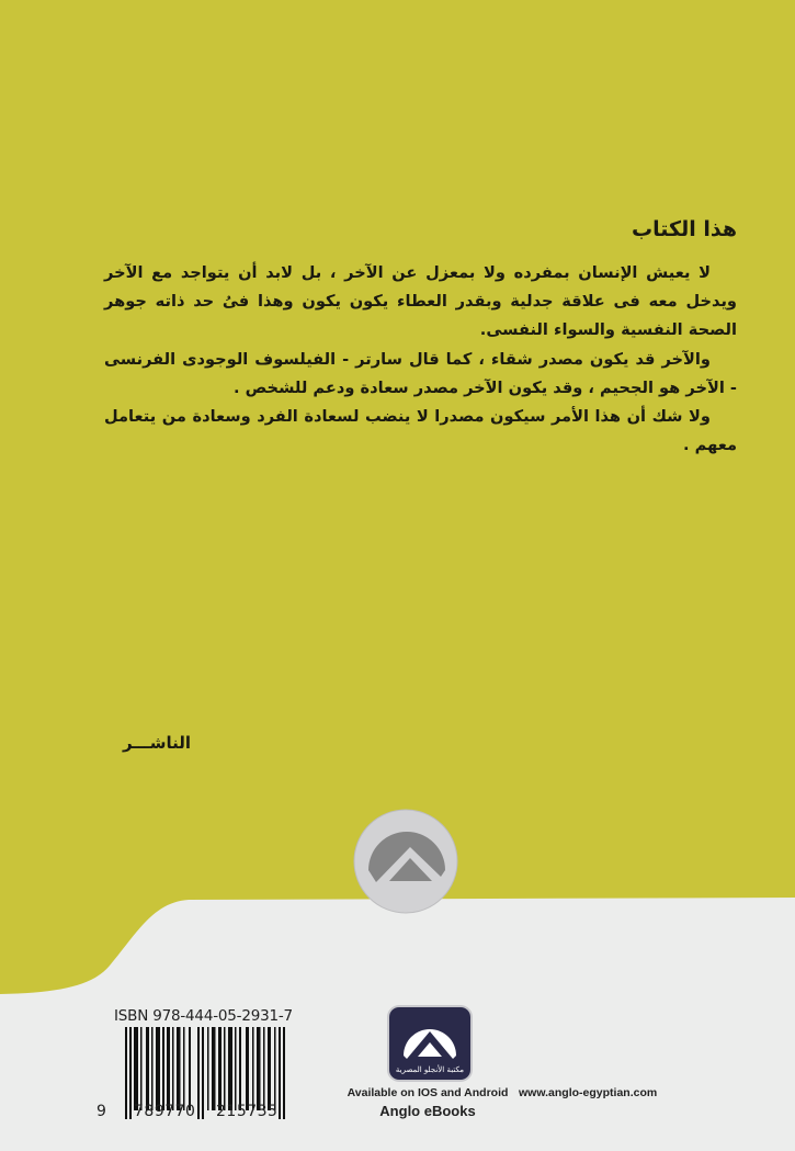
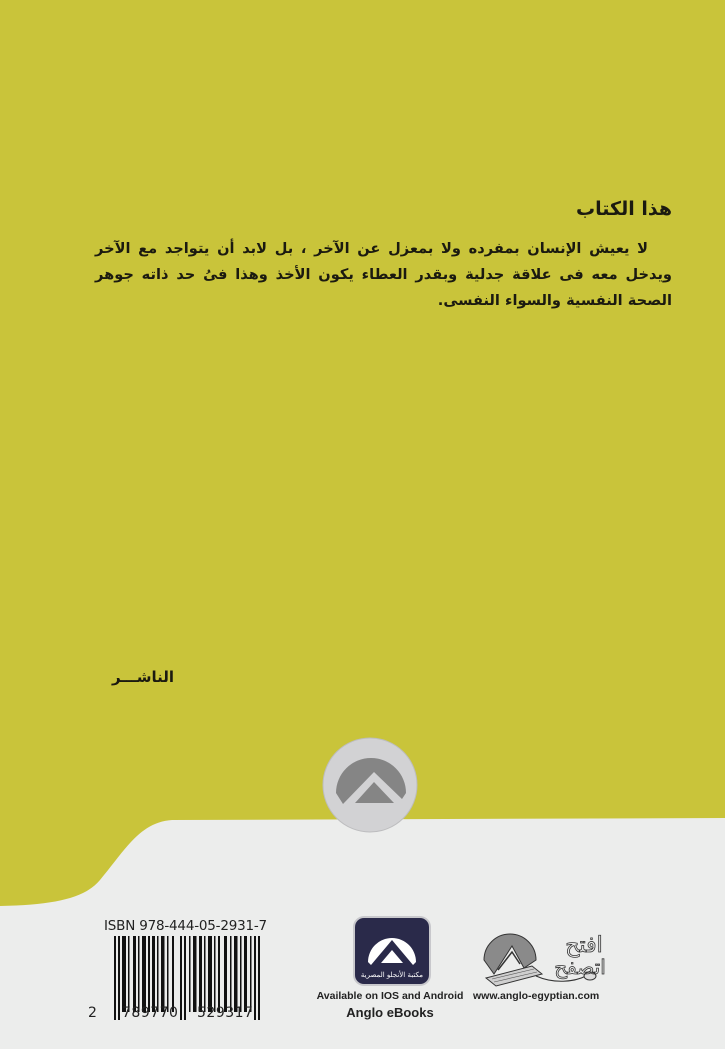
  هذا الكتاب
- لا يعيش الإنسان بمفرده ولا بمعزل عن الآخر ، بل لابد أن يتواجد مع الآخر ويدخل معه فى علاقة جدلية وبقدر العطاء يكون يكون وهذا فىُ حد ذاته جوهر الصحة النفسية والسواء النفسى.
+ لا يعيش الإنسان بمفرده ولا بمعزل عن الآخر ، بل لابد أن يتواجد مع الآخر ويدخل معه فى علاقة جدلية وبقدر العطاء يكون الأخذ وهذا فىُ حد ذاته جوهر الصحة النفسية والسواء النفسى.
- والآخر قد يكون مصدر شقاء ، كما قال سارتر - الفيلسوف الوجودى الفرنسى - الآخر هو الجحيم ، وقد يكون الآخر مصدر سعادة ودعم للشخص .
- ولا شك أن هذا الأمر سيكون مصدرا لا ينضب لسعادة الفرد وسعادة من يتعامل معهم .
  الناشـــر
  ISBN 978-444-05-2931-7
- 9
+ 2
  789770
- 215735
+ 529317
  مكتبة الأنجلو المصرية
  Available on IOS and Android
  Anglo eBooks
+ افتح
+ اتصفح
  www.anglo-egyptian.com
